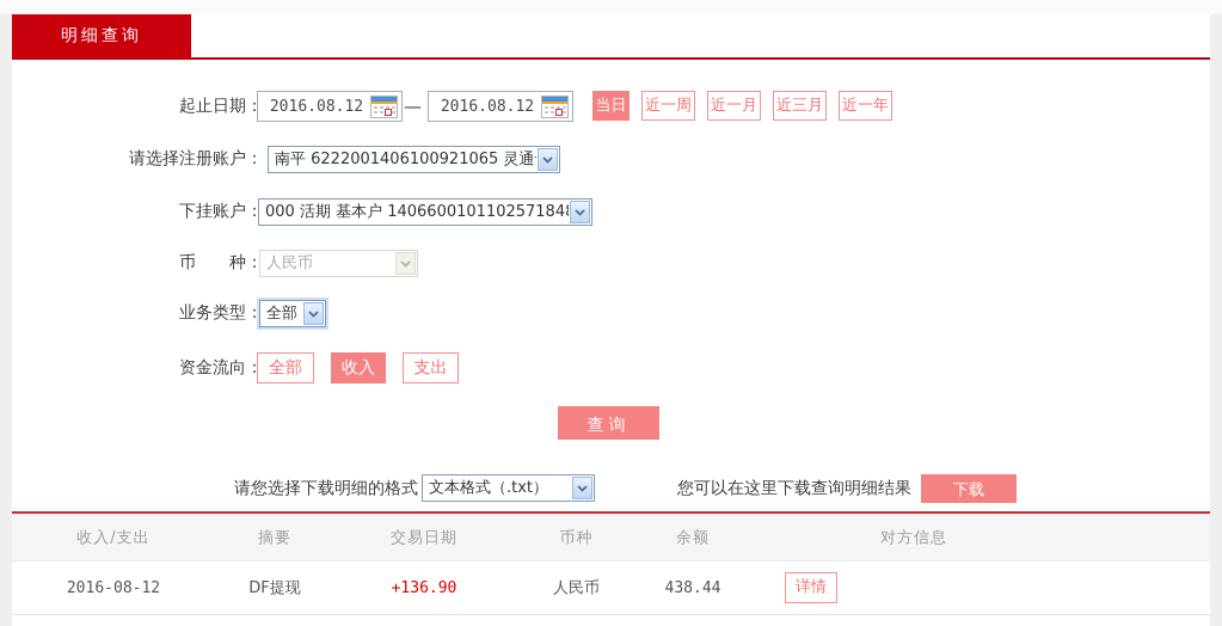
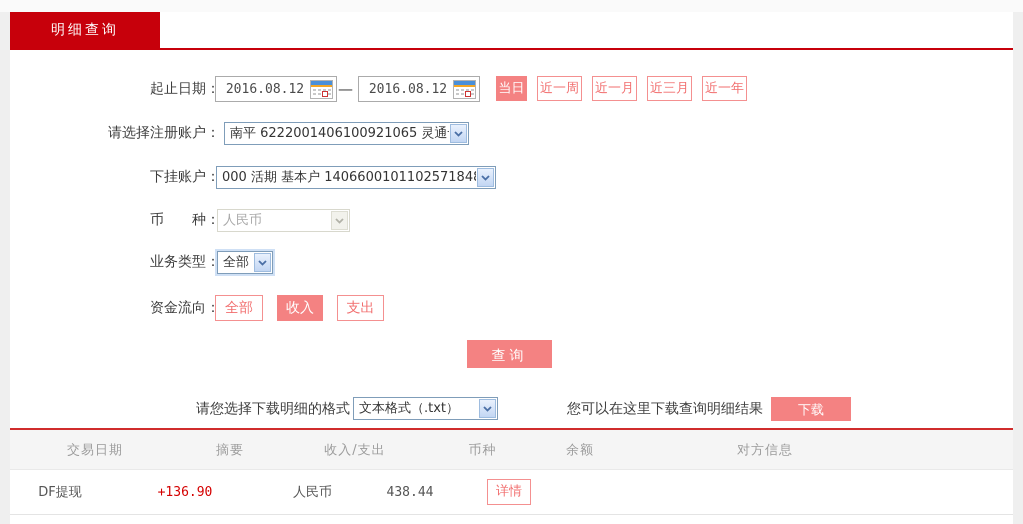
  明细查询
  起止日期：
  2016.08.12
  —
  2016.08.12
  当日
  近一周
  近一月
  近三月
  近一年
  请选择注册账户：
  南平 6222001406100921065 灵通
  下挂账户：
  000 活期 基本户 140660010110257184
  币 种：
  人民币
  业务类型：
  全部
  资金流向：
  全部
  收入
  支出
  查询
  请您选择下载明细的格式
  文本格式（.txt）
  您可以在这里下载查询明细结果
  下载
- 收入/支出
+ 交易日期
  摘要
- 交易日期
+ 收入/支出
  币种
  余额
  对方信息
- 2016-08-12
  DF提现
  +136.90
  人民币
  438.44
  详情
